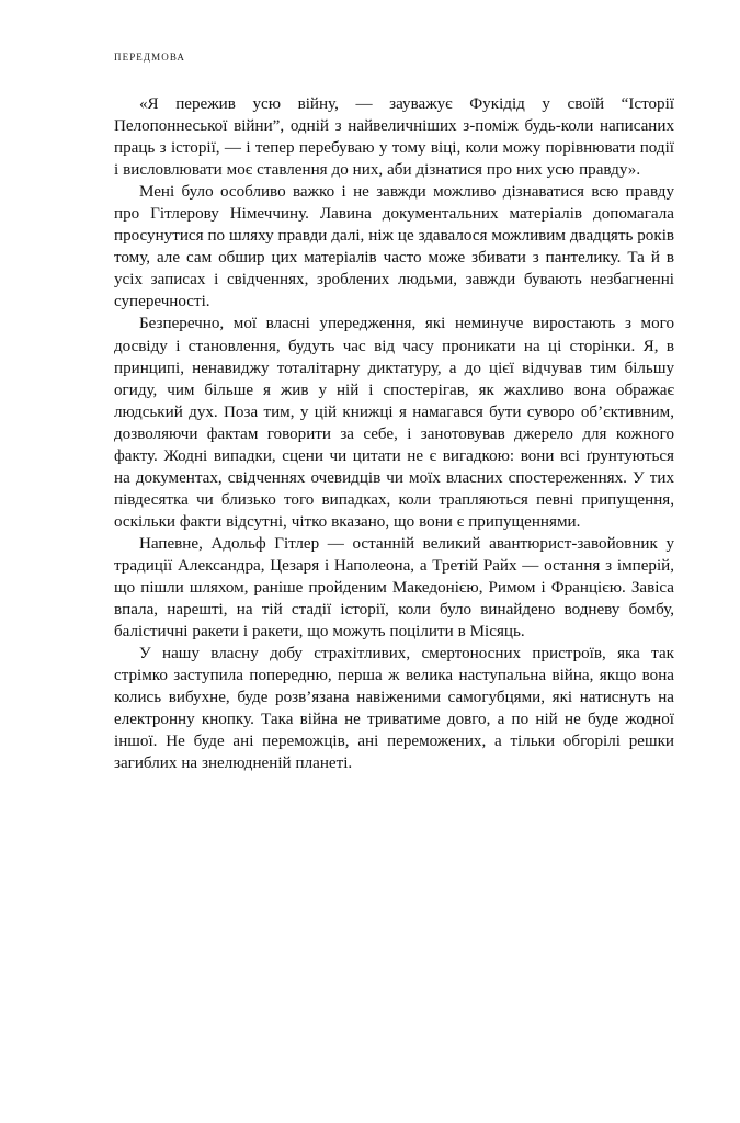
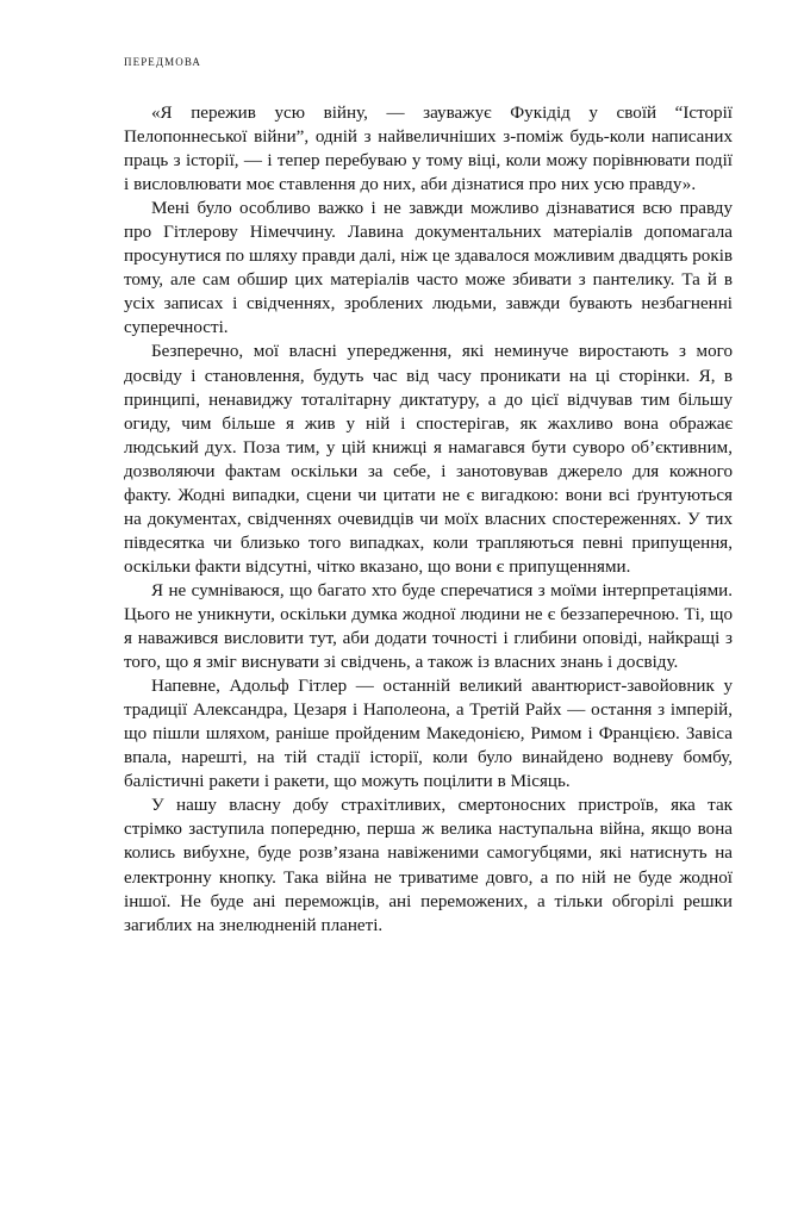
  передмова
  «Я пережив усю війну, — зауважує Фукідід у своїй “Історії Пелопоннеської війни”, одній з найвеличніших з-поміж будь-коли написаних праць з історії, — і тепер перебуваю у тому віці, коли можу порівнювати події і висловлювати моє ставлення до них, аби дізнатися про них усю правду».
  Мені було особливо важко і не завжди можливо дізнаватися всю правду про Гітлерову Німеччину. Лавина документальних матеріалів допомагала просунутися по шляху правди далі, ніж це здавалося можливим двадцять років тому, але сам обшир цих матеріалів часто може збивати з пантелику. Та й в усіх записах і свідченнях, зроблених людьми, завжди бувають незбагненні суперечності.
- Безперечно, мої власні упередження, які неминуче виростають з мого досвіду і становлення, будуть час від часу проникати на ці сторінки. Я, в принципі, ненавиджу тоталітарну диктатуру, а до цієї відчував тим більшу огиду, чим більше я жив у ній і спостерігав, як жахливо вона ображає людський дух. Поза тим, у цій книжці я намагався бути суворо об’єктивним, дозволяючи фактам говорити за себе, і занотовував джерело для кожного факту. Жодні випадки, сцени чи цитати не є вигадкою: вони всі ґрунтуються на документах, свідченнях очевидців чи моїх власних спостереженнях. У тих півдесятка чи близько того випадках, коли трапляються певні припущення, оскільки факти відсутні, чітко вказано, що вони є припущеннями.
+ Безперечно, мої власні упередження, які неминуче виростають з мого досвіду і становлення, будуть час від часу проникати на ці сторінки. Я, в принципі, ненавиджу тоталітарну диктатуру, а до цієї відчував тим більшу огиду, чим більше я жив у ній і спостерігав, як жахливо вона ображає людський дух. Поза тим, у цій книжці я намагався бути суворо об’єктивним, дозволяючи фактам оскільки за себе, і занотовував джерело для кожного факту. Жодні випадки, сцени чи цитати не є вигадкою: вони всі ґрунтуються на документах, свідченнях очевидців чи моїх власних спостереженнях. У тих півдесятка чи близько того випадках, коли трапляються певні припущення, оскільки факти відсутні, чітко вказано, що вони є припущеннями.
+ Я не сумніваюся, що багато хто буде сперечатися з моїми інтерпретаціями. Цього не уникнути, оскільки думка жодної людини не є беззаперечною. Ті, що я наважився висловити тут, аби додати точності і глибини оповіді, найкращі з того, що я зміг виснувати зі свідчень, а також із власних знань і досвіду.
  Напевне, Адольф Гітлер — останній великий авантюрист-завойовник у традиції Александра, Цезаря і Наполеона, а Третій Райх — остання з імперій, що пішли шляхом, раніше пройденим Македонією, Римом і Францією. Завіса впала, нарешті, на тій стадії історії, коли було винайдено водневу бомбу, балістичні ракети і ракети, що можуть поцілити в Місяць.
  У нашу власну добу страхітливих, смертоносних пристроїв, яка так стрімко заступила попередню, перша ж велика наступальна війна, якщо вона колись вибухне, буде розв’язана навіженими самогубцями, які натиснуть на електронну кнопку. Така війна не триватиме довго, а по ній не буде жодної іншої. Не буде ані переможців, ані переможених, а тільки обгорілі решки загиблих на знелюдненій планеті.
